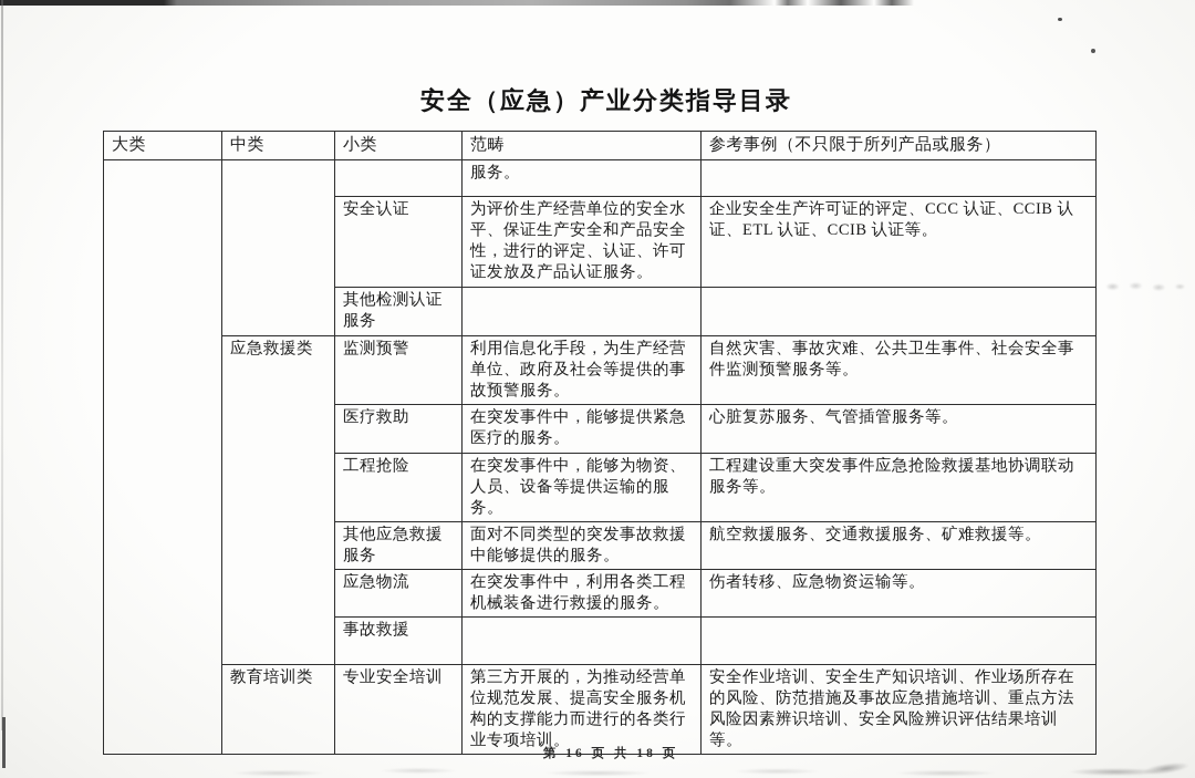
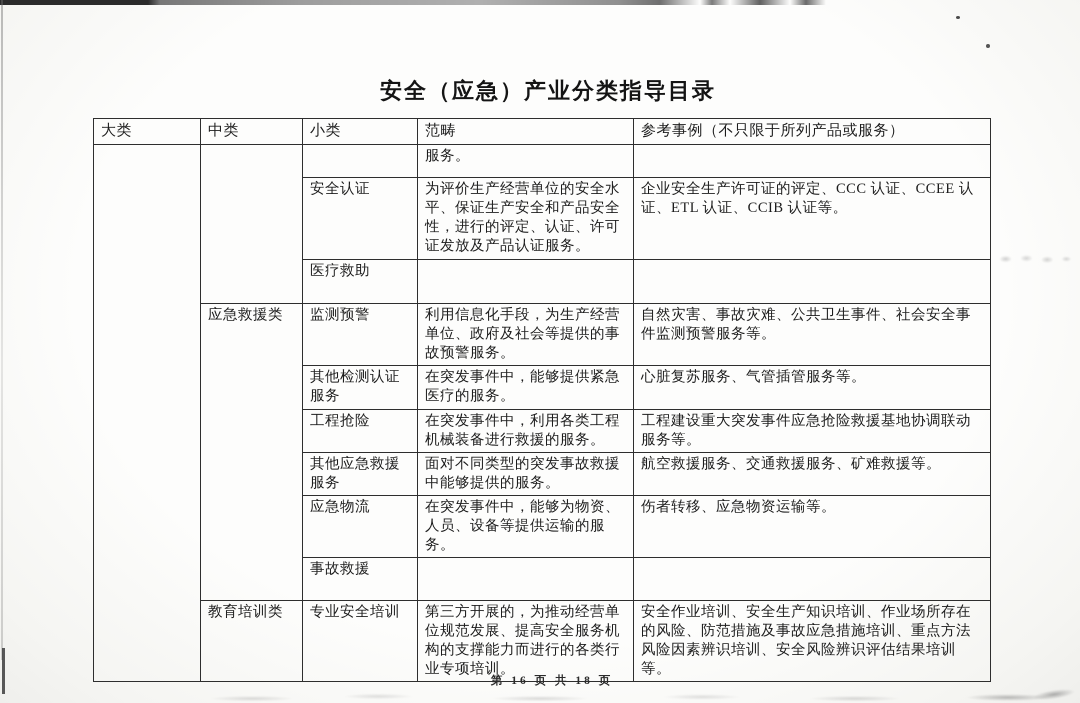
  安全（应急）产业分类指导目录
  大类	中类	小类	范畴	参考事例（不只限于所列产品或服务）
  			服务。
- 安全认证	为评价生产经营单位的安全水平、保证生产安全和产品安全性，进行的评定、认证、许可证发放及产品认证服务。	企业安全生产许可证的评定、CCC 认证、CCIB 认证、ETL 认证、CCIB 认证等。
+ 安全认证	为评价生产经营单位的安全水平、保证生产安全和产品安全性，进行的评定、认证、许可证发放及产品认证服务。	企业安全生产许可证的评定、CCC 认证、CCEE 认证、ETL 认证、CCIB 认证等。
- 其他检测认证服务
+ 医疗救助
  应急救援类	监测预警	利用信息化手段，为生产经营单位、政府及社会等提供的事故预警服务。	自然灾害、事故灾难、公共卫生事件、社会安全事件监测预警服务等。
- 医疗救助	在突发事件中，能够提供紧急医疗的服务。	心脏复苏服务、气管插管服务等。
+ 其他检测认证服务	在突发事件中，能够提供紧急医疗的服务。	心脏复苏服务、气管插管服务等。
- 工程抢险	在突发事件中，能够为物资、人员、设备等提供运输的服务。	工程建设重大突发事件应急抢险救援基地协调联动服务等。
+ 工程抢险	在突发事件中，利用各类工程机械装备进行救援的服务。	工程建设重大突发事件应急抢险救援基地协调联动服务等。
  其他应急救援服务	面对不同类型的突发事故救援中能够提供的服务。	航空救援服务、交通救援服务、矿难救援等。
- 应急物流	在突发事件中，利用各类工程机械装备进行救援的服务。	伤者转移、应急物资运输等。
+ 应急物流	在突发事件中，能够为物资、人员、设备等提供运输的服务。	伤者转移、应急物资运输等。
  事故救援
  教育培训类	专业安全培训	第三方开展的，为推动经营单位规范发展、提高安全服务机构的支撑能力而进行的各类行业专项培训。	安全作业培训、安全生产知识培训、作业场所存在的风险、防范措施及事故应急措施培训、重点方法风险因素辨识培训、安全风险辨识评估结果培训等。
  第 16 页 共 18 页
